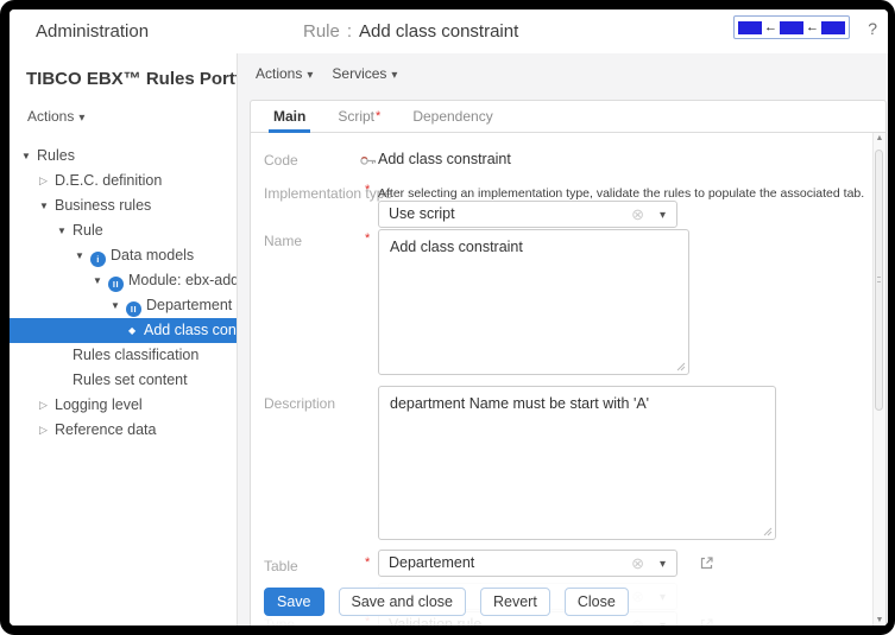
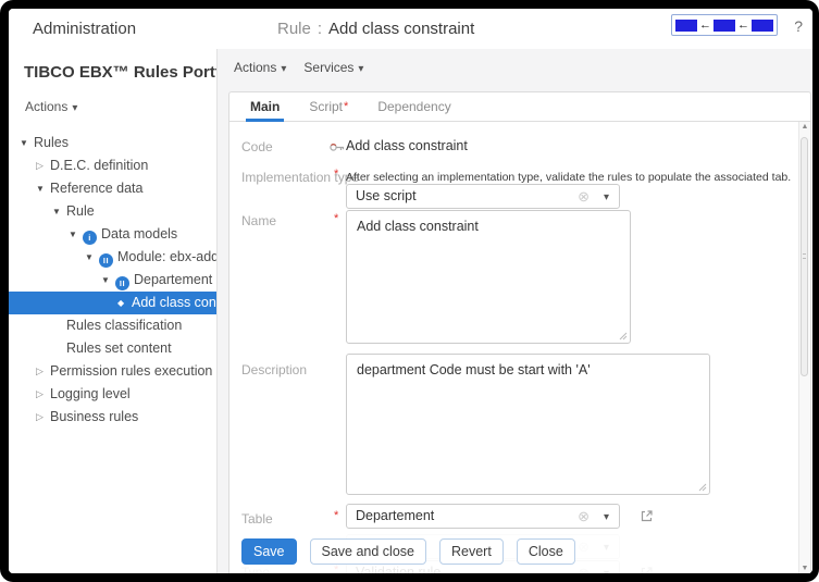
  Administration
  Rule : Add class constraint
  ←
  ←
  ?
  TIBCO EBX™ Rules Port
  Actions
  Rules
  D.E.C. definition
- Business rules
+ Reference data
  Rule
  i Data models
  II Departement
  Rules classification
  Rules set content
+ Permission rules execution
  Logging level
- Reference data
+ Business rules
  Actions
  Services
  Main
  Script
  *
  Dependency
  Code
  Add class constraint
  Implementation type
  *
  After selecting an implementation type, validate the rules to populate the associated tab.
  Use script
  ⊗
  ▾
  Name
  *
  Add class constraint
  Description
- department Name must be start with 'A'
+ department Code must be start with 'A'
  Table
  *
  Departement
  ⊗
  ▾
  Save
  Save and close
  Revert
  Close
  Type
  *
  Validation rule
  ⊗
